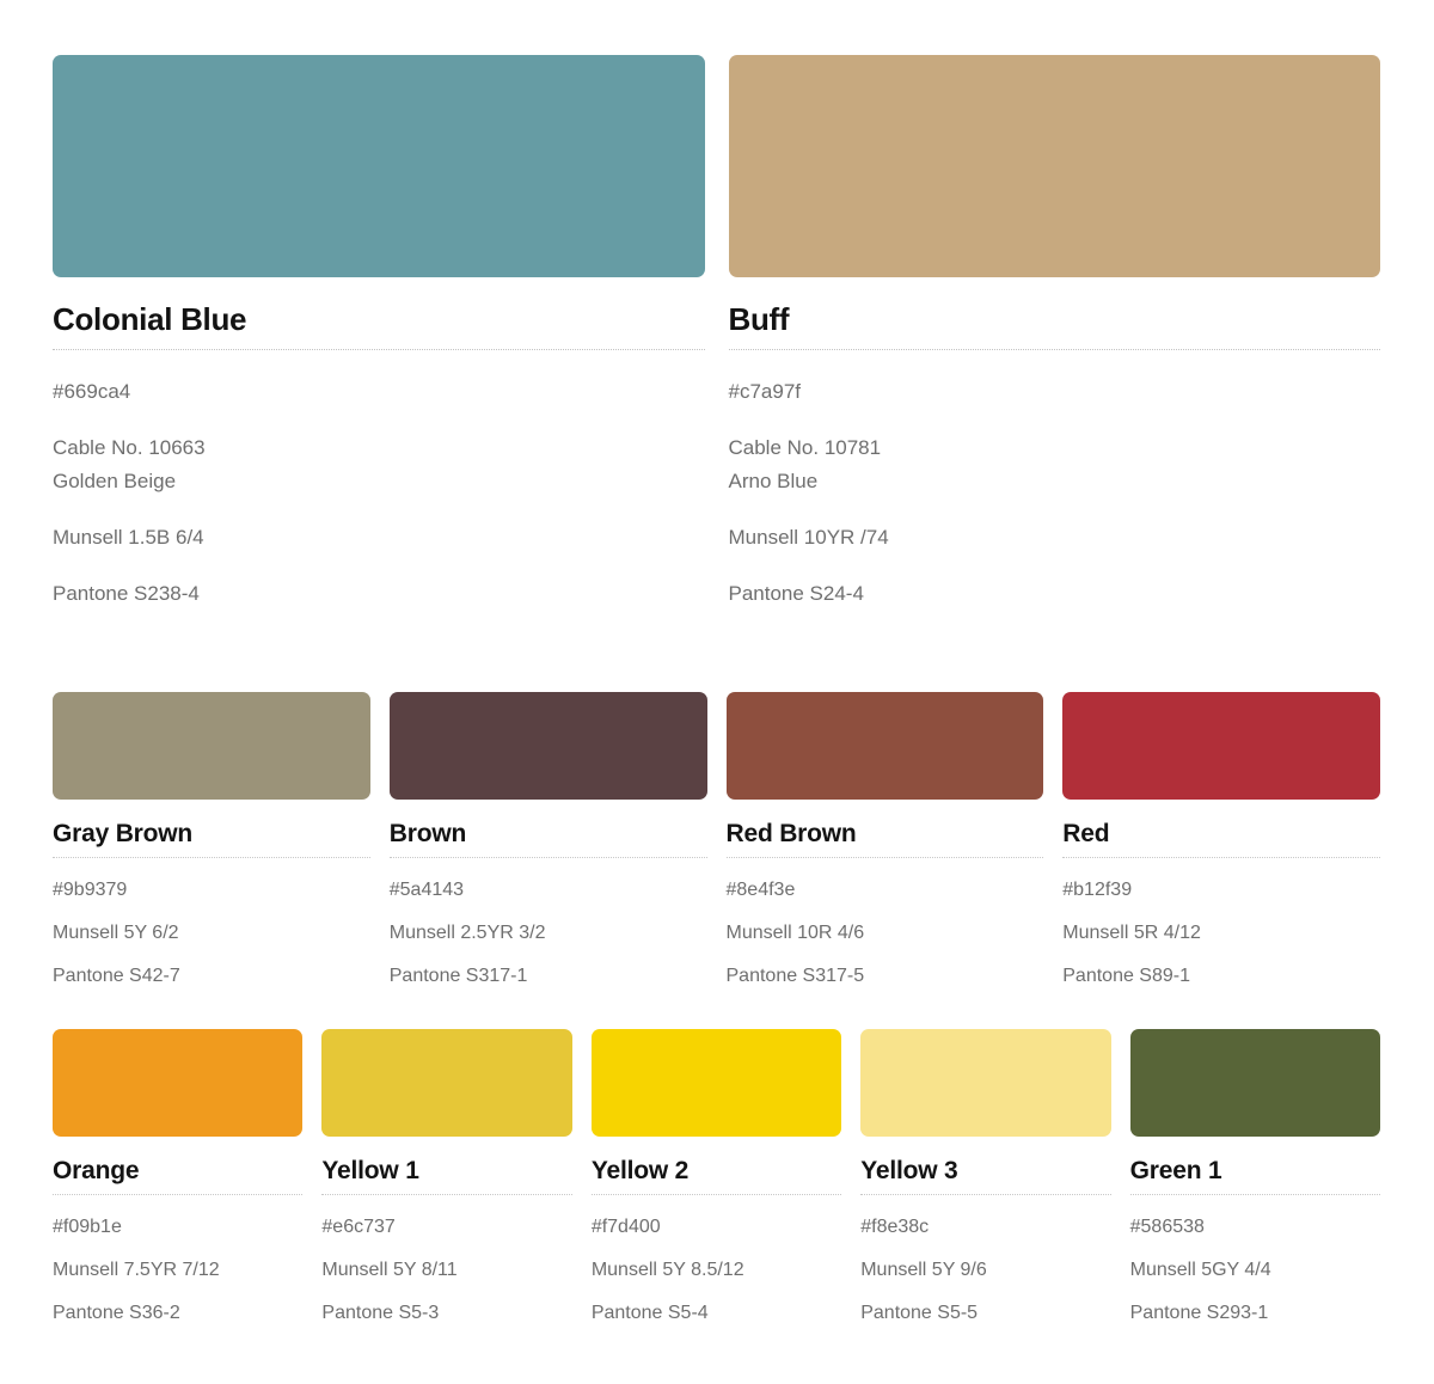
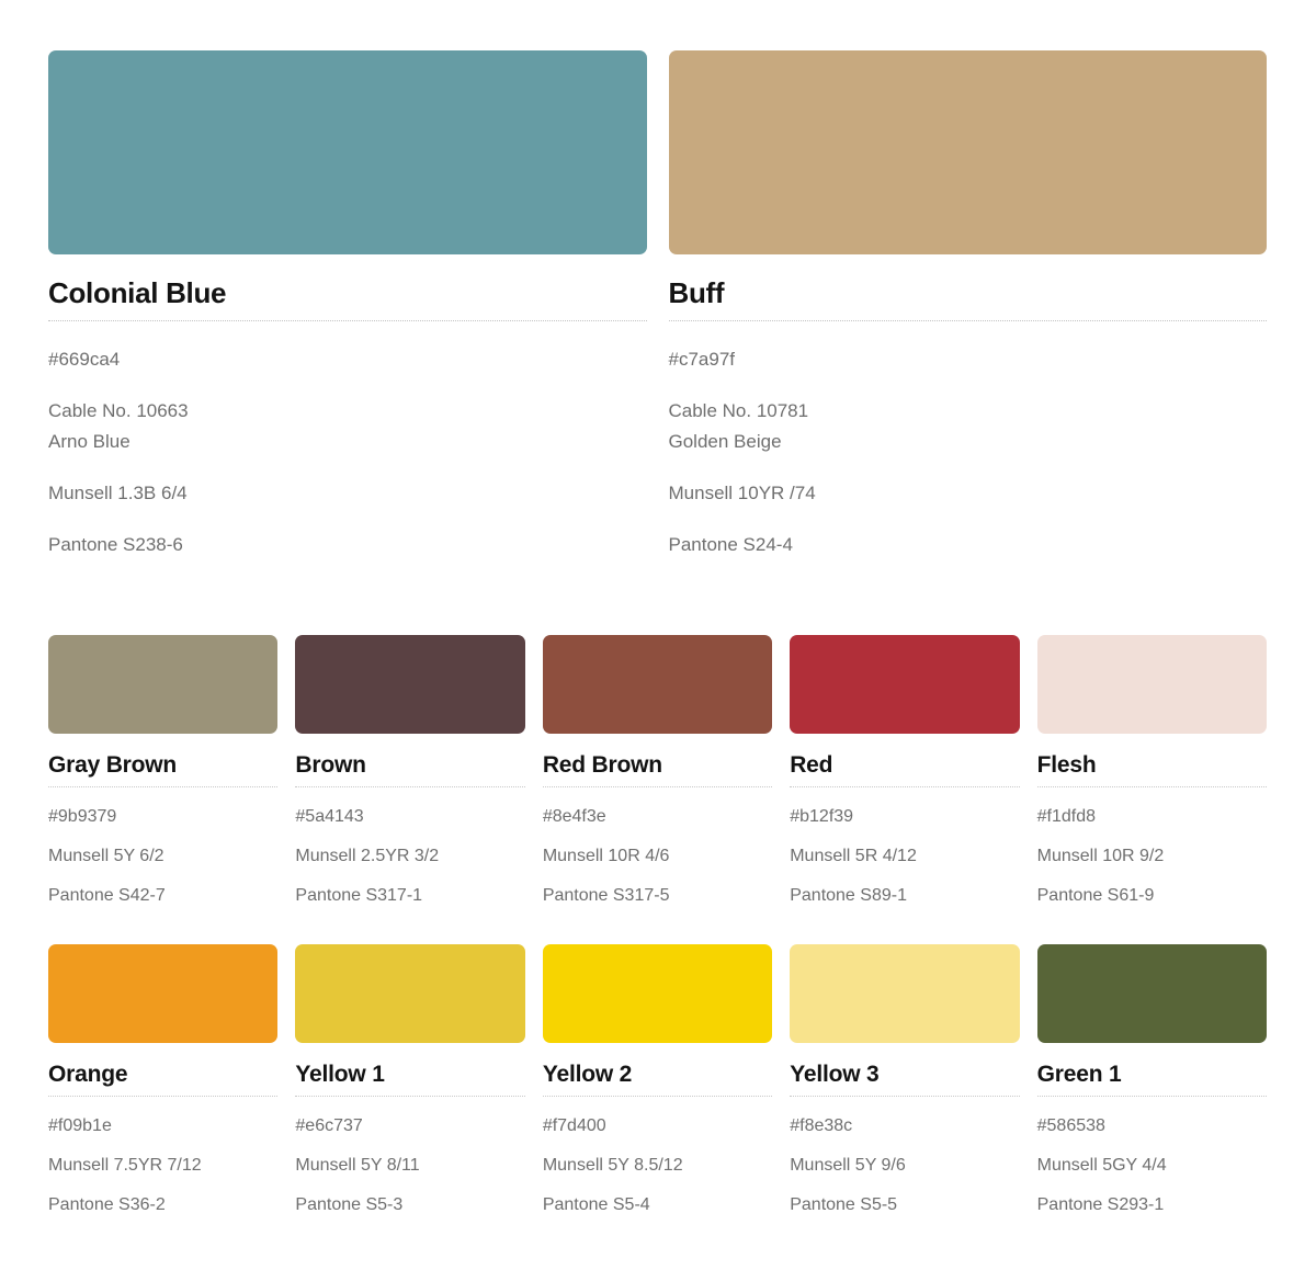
  Colonial Blue
  #669ca4
  Cable No. 10663
- Golden Beige
+ Arno Blue
- Munsell 1.5B 6/4
+ Munsell 1.3B 6/4
- Pantone S238-4
+ Pantone S238-6
  Buff
  #c7a97f
  Cable No. 10781
- Arno Blue
+ Golden Beige
  Munsell 10YR /74
  Pantone S24-4
  Gray Brown
  #9b9379
  Munsell 5Y 6/2
  Pantone S42-7
  Brown
  #5a4143
  Munsell 2.5YR 3/2
  Pantone S317-1
  Red Brown
  #8e4f3e
  Munsell 10R 4/6
  Pantone S317-5
  Red
  #b12f39
  Munsell 5R 4/12
  Pantone S89-1
+ Flesh
+ #f1dfd8
+ Munsell 10R 9/2
+ Pantone S61-9
  Orange
  #f09b1e
  Munsell 7.5YR 7/12
  Pantone S36-2
  Yellow 1
  #e6c737
  Munsell 5Y 8/11
  Pantone S5-3
  Yellow 2
  #f7d400
  Munsell 5Y 8.5/12
  Pantone S5-4
  Yellow 3
  #f8e38c
  Munsell 5Y 9/6
  Pantone S5-5
  Green 1
  #586538
  Munsell 5GY 4/4
  Pantone S293-1
